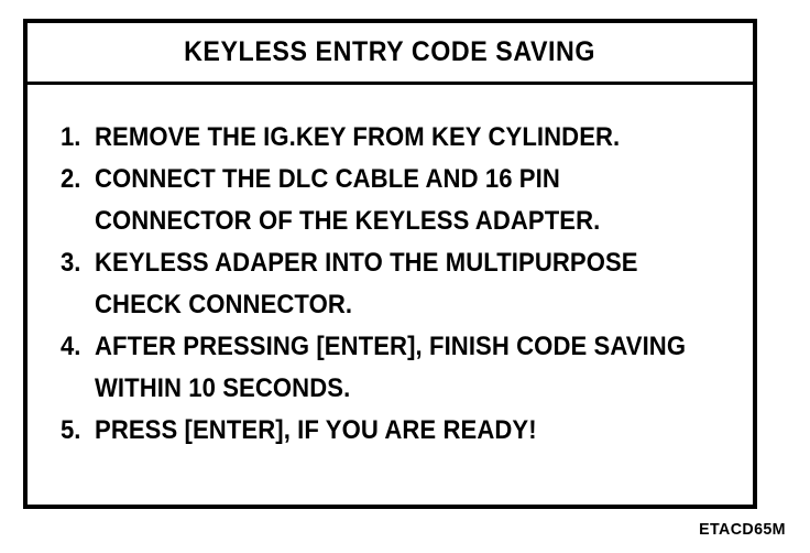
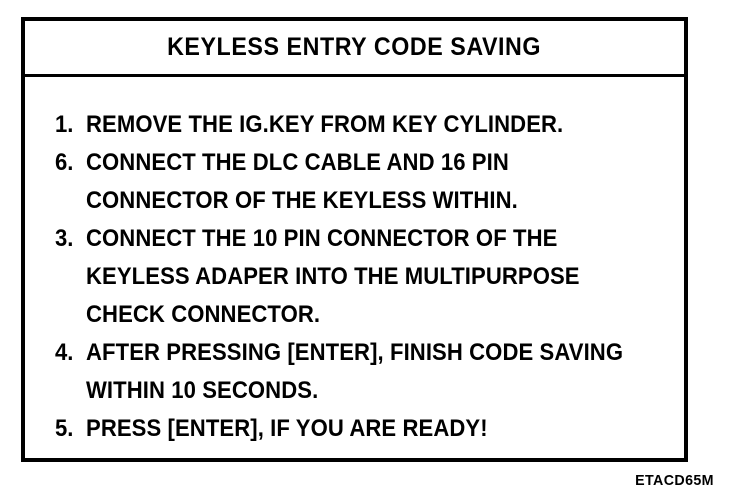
  KEYLESS ENTRY CODE SAVING
  1.
  REMOVE THE IG.KEY FROM KEY CYLINDER.
- 2.
+ 6.
  CONNECT THE DLC CABLE AND 16 PIN
- CONNECTOR OF THE KEYLESS ADAPTER.
+ CONNECTOR OF THE KEYLESS WITHIN.
  3.
+ CONNECT THE 10 PIN CONNECTOR OF THE
  KEYLESS ADAPER INTO THE MULTIPURPOSE
  CHECK CONNECTOR.
  4.
  AFTER PRESSING [ENTER], FINISH CODE SAVING
  WITHIN 10 SECONDS.
  5.
  PRESS [ENTER], IF YOU ARE READY!
  ETACD65M
